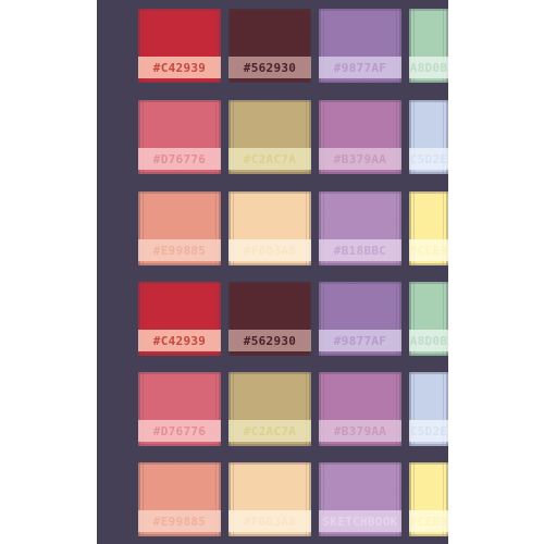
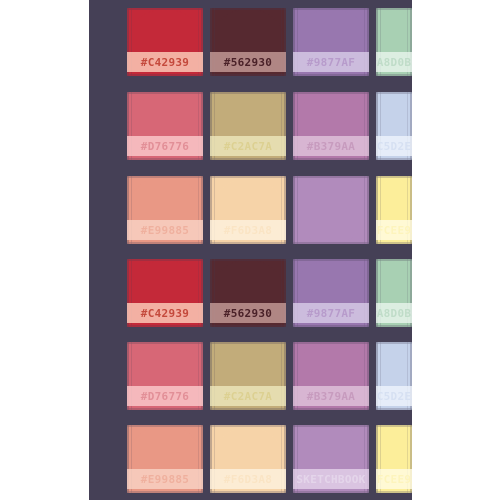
  #C42939
  #562930
  #9877AF
  A8D0B
  #D76776
  #C2AC7A
  #B379AA
  #E99885
- #B18BBC
  FCEE9
  #C42939
  #562930
  #9877AF
  A8D0B
  #D76776
  #C2AC7A
  #B379AA
  #E99885
  FCEE9
